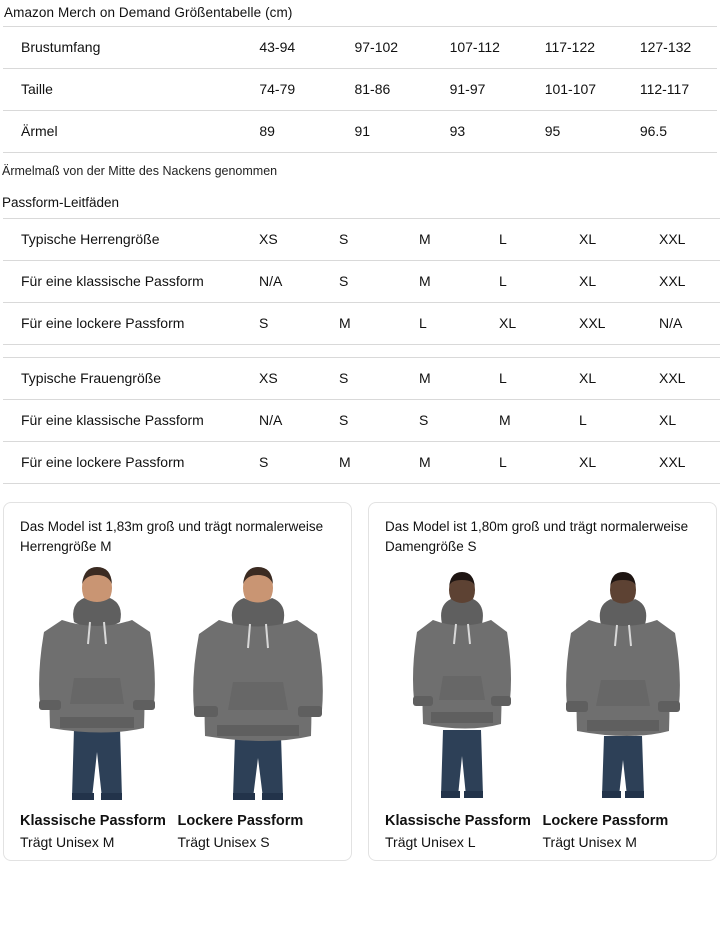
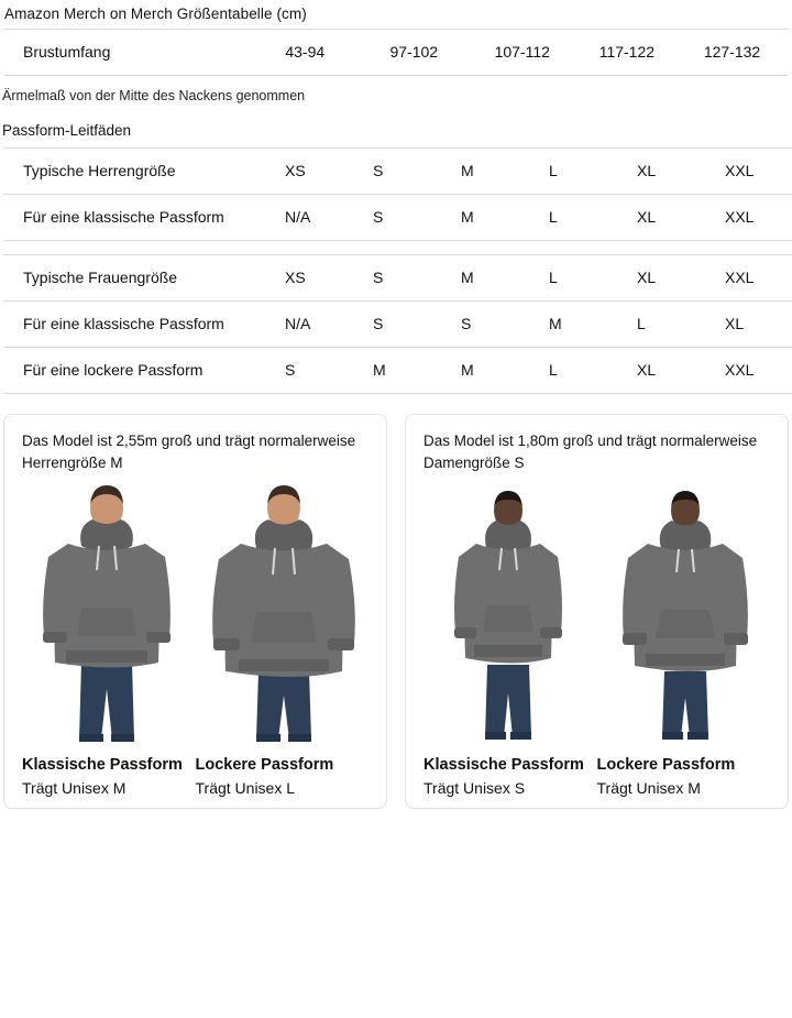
- Amazon Merch on Demand Größentabelle (cm)
+ Amazon Merch on Merch Größentabelle (cm)
  Brustumfang	43-94	97-102	107-112	117-122	127-132
- Taille	74-79	81-86	91-97	101-107	112-117
- Ärmel	89	91	93	95	96.5
  Ärmelmaß von der Mitte des Nackens genommen
  Passform-Leitfäden
  Typische Herrengröße	XS	S	M	L	XL	XXL
  Für eine klassische Passform	N/A	S	M	L	XL	XXL
- Für eine lockere Passform	S	M	L	XL	XXL	N/A
  Typische Frauengröße	XS	S	M	L	XL	XXL
  Für eine klassische Passform	N/A	S	S	M	L	XL
  Für eine lockere Passform	S	M	M	L	XL	XXL
- Das Model ist 1,83m groß und trägt normalerweise Herrengröße M
+ Das Model ist 2,55m groß und trägt normalerweise Herrengröße M
  Klassische Passform
  Trägt Unisex M
  Lockere Passform
- Trägt Unisex S
+ Trägt Unisex L
  Das Model ist 1,80m groß und trägt normalerweise Damengröße S
  Klassische Passform
- Trägt Unisex L
+ Trägt Unisex S
  Lockere Passform
  Trägt Unisex M
